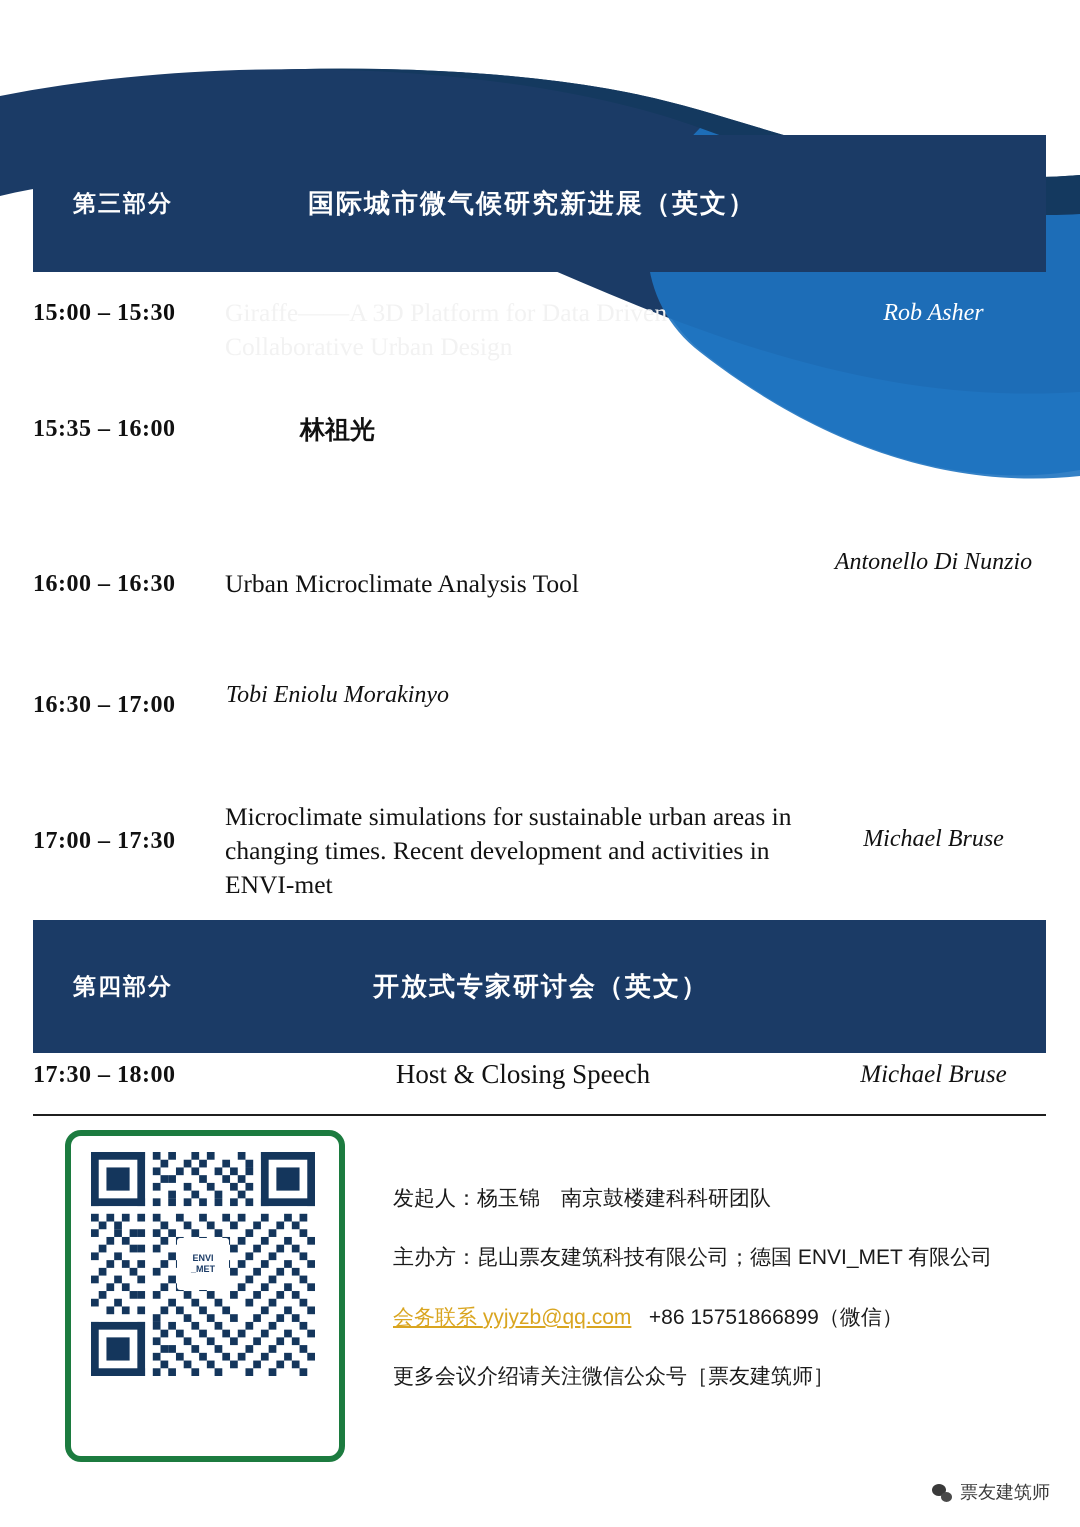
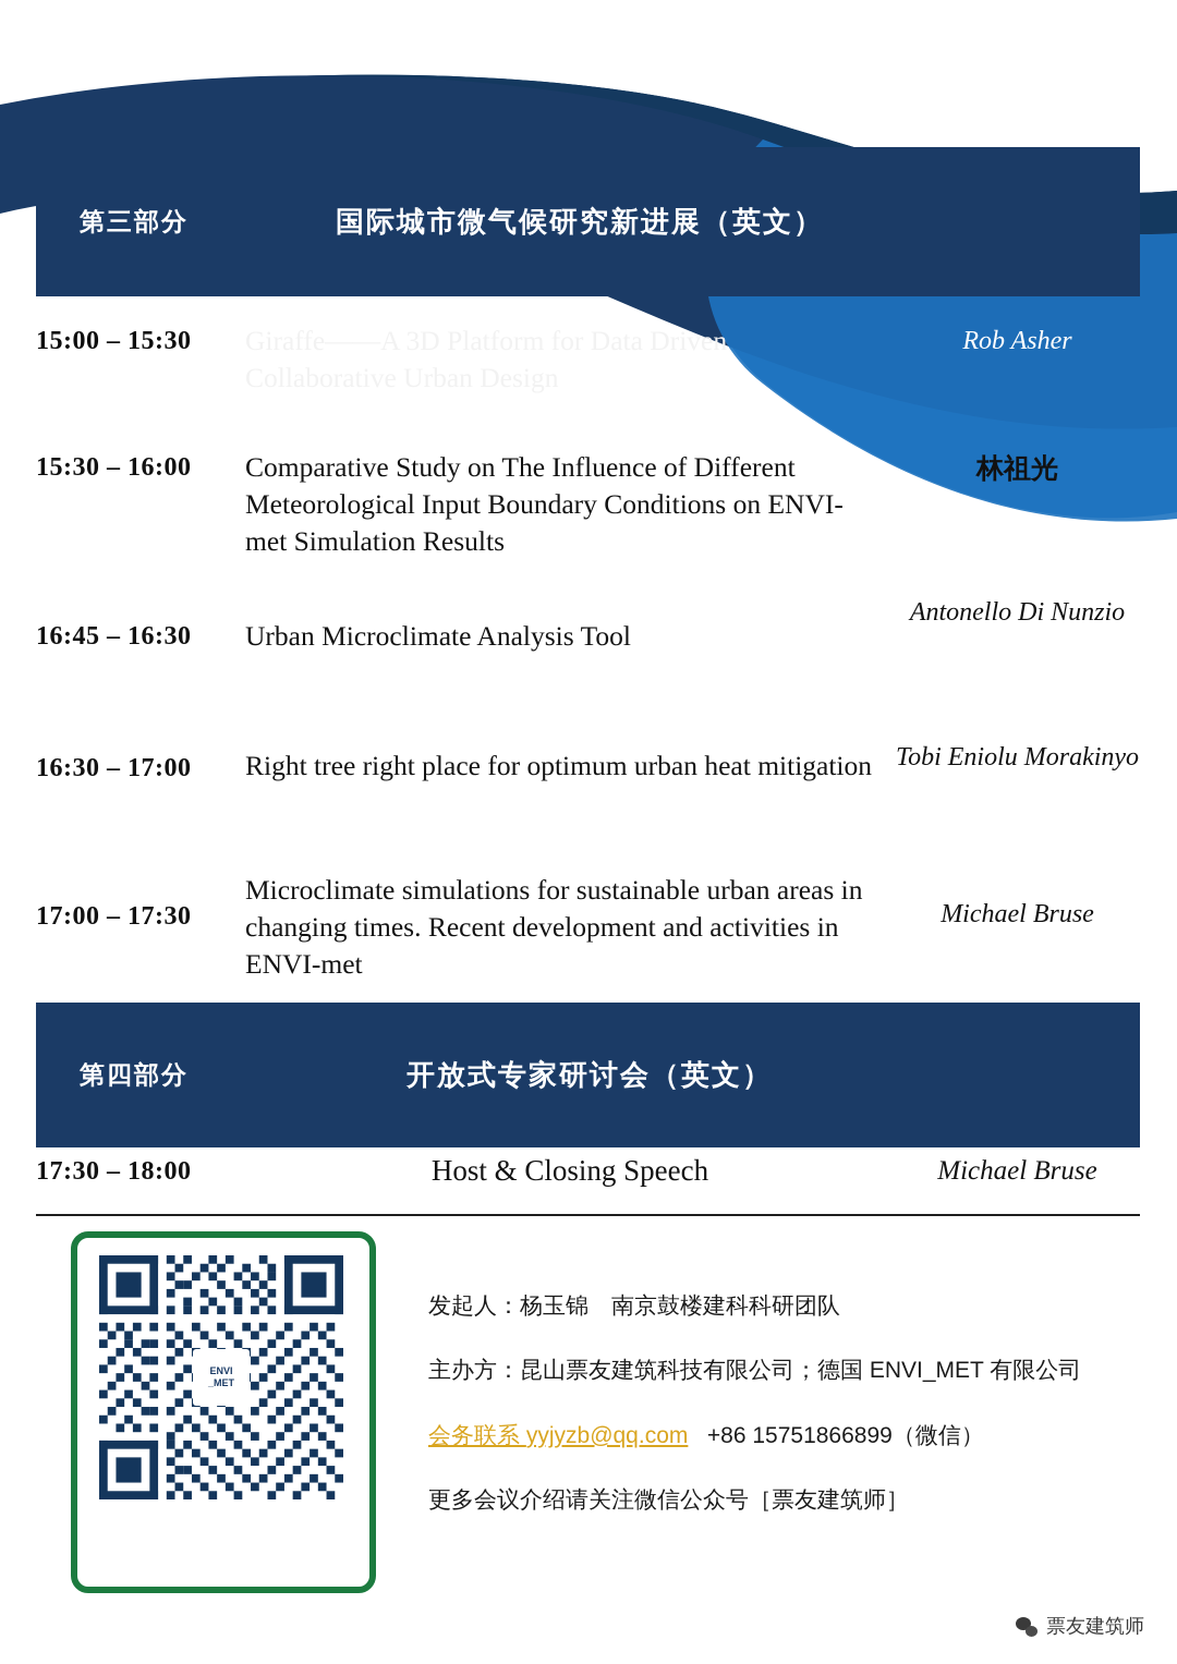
  第三部分
  国际城市微气候研究新进展（英文）
  15:00 – 15:30
  Rob Asher
- 15:35 – 16:00
+ 15:30 – 16:00
+ Comparative Study on The Influence of Different Meteorological Input Boundary Conditions on ENVI-met Simulation Results
  林祖光
- 16:00 – 16:30
+ 16:45 – 16:30
  Urban Microclimate Analysis Tool
  Antonello Di Nunzio
  16:30 – 17:00
+ Right tree right place for optimum urban heat mitigation
  Tobi Eniolu Morakinyo
  17:00 – 17:30
  Microclimate simulations for sustainable urban areas in changing times. Recent development and activities in ENVI-met
  Michael Bruse
  第四部分
  开放式专家研讨会（英文）
  17:30 – 18:00
  Host & Closing Speech
  Michael Bruse
  ENVI
  _MET
  发起人：杨玉锦 南京鼓楼建科科研团队
  主办方：昆山票友建筑科技有限公司；德国 ENVI_MET 有限公司
  会务联系 yyjyzb@qq.com +86 15751866899（微信）
  更多会议介绍请关注微信公众号［票友建筑师］
  票友建筑师
